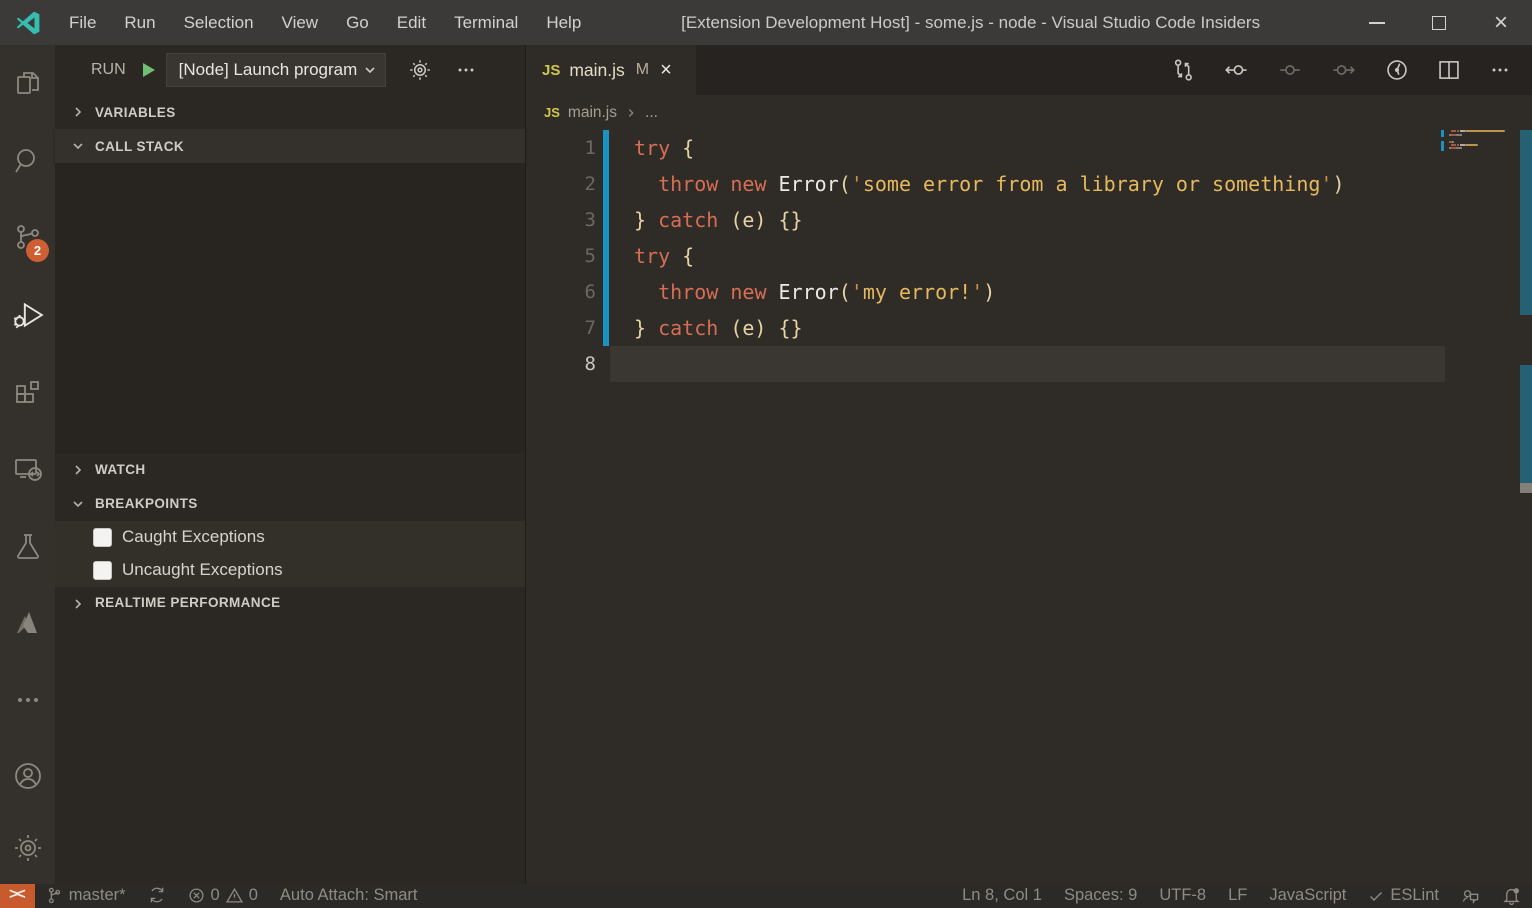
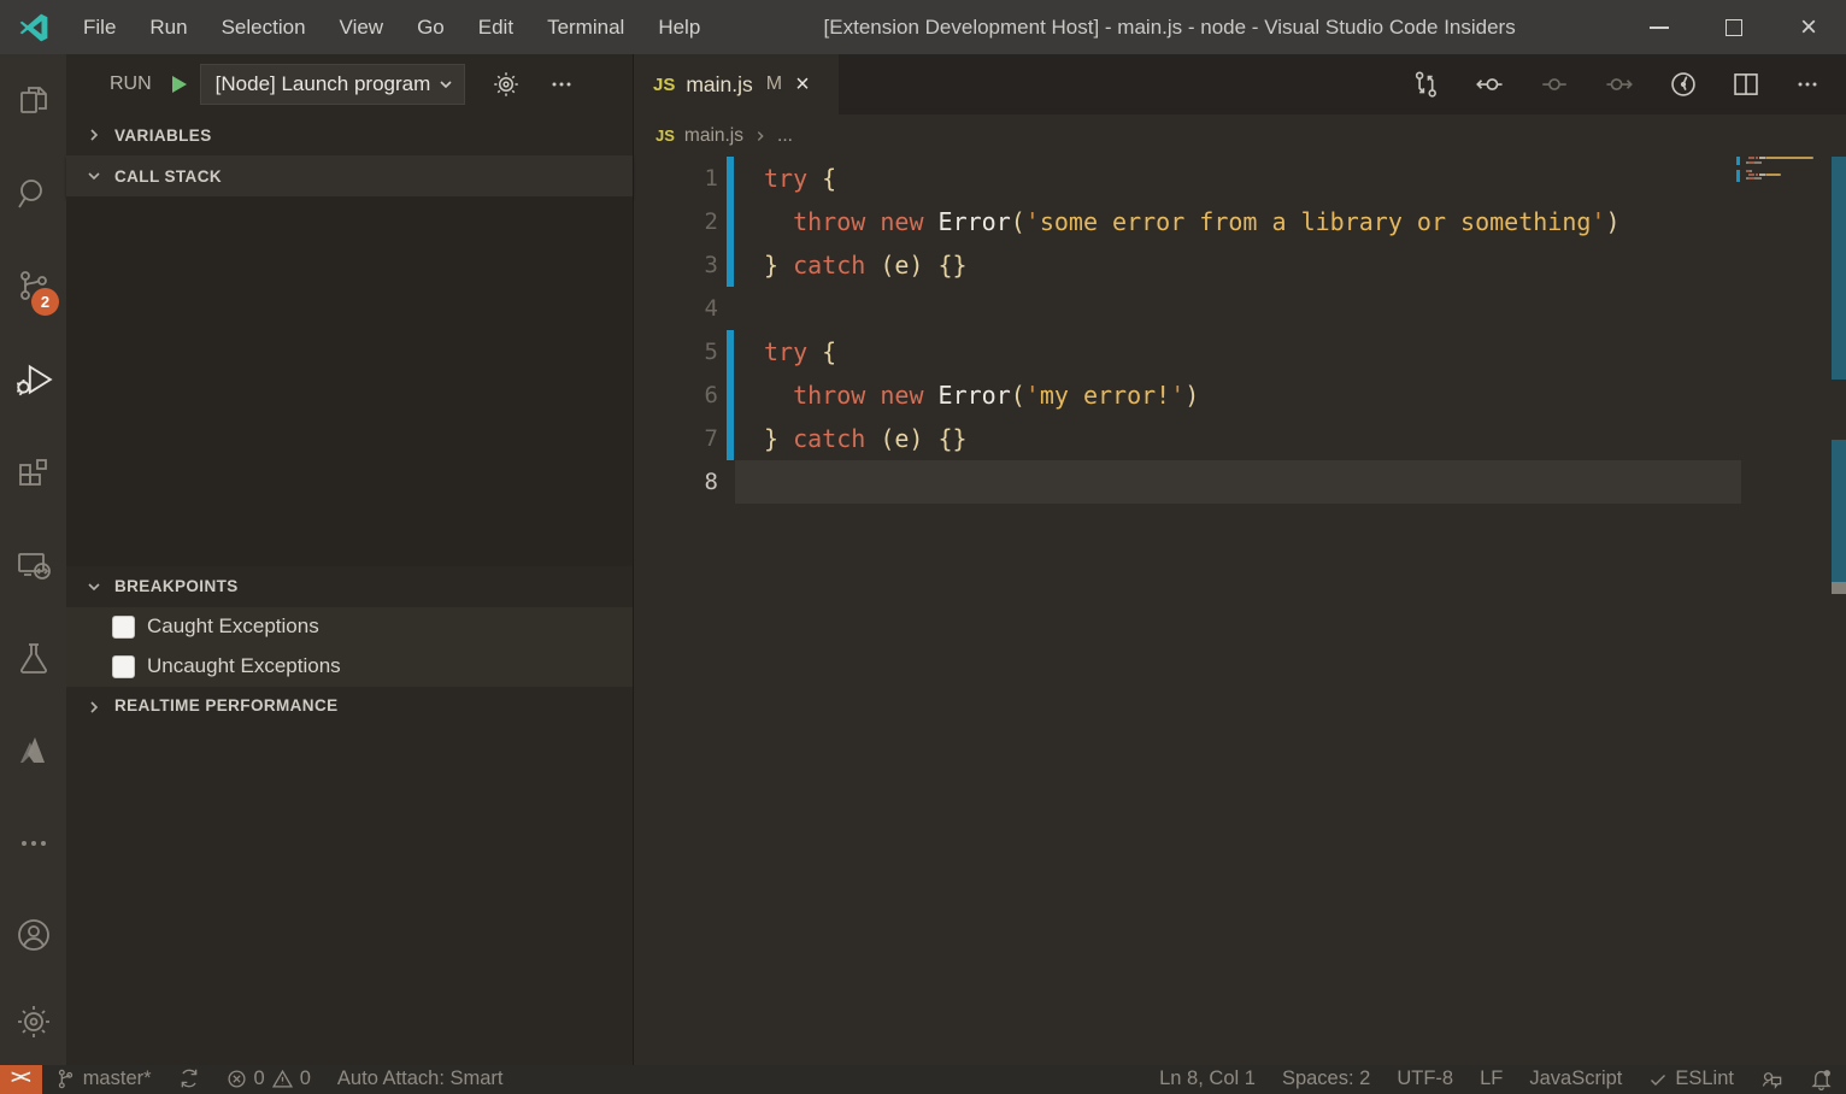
  File
  Run
  Selection
  View
  Go
  Edit
  Terminal
  Help
- [Extension Development Host] - some.js - node - Visual Studio Code Insiders
+ [Extension Development Host] - main.js - node - Visual Studio Code Insiders
  ×
  2
  RUN
  [Node] Launch program
  VARIABLES
  CALL STACK
- WATCH
  BREAKPOINTS
  Caught Exceptions
  Uncaught Exceptions
  REALTIME PERFORMANCE
  JS
  main.js
  M
  ×
  JS
  main.js
  ...
  1
  try {
  2
  throw new Error('some error from a library or something')
  3
  } catch (e) {}
+ 4
  5
  try {
  6
  throw new Error('my error!')
  7
  } catch (e) {}
  8
  ><
  master*
  0
  0
  Auto Attach: Smart
  Ln 8, Col 1
- Spaces: 9
+ Spaces: 2
  UTF-8
  LF
  JavaScript
  ESLint
